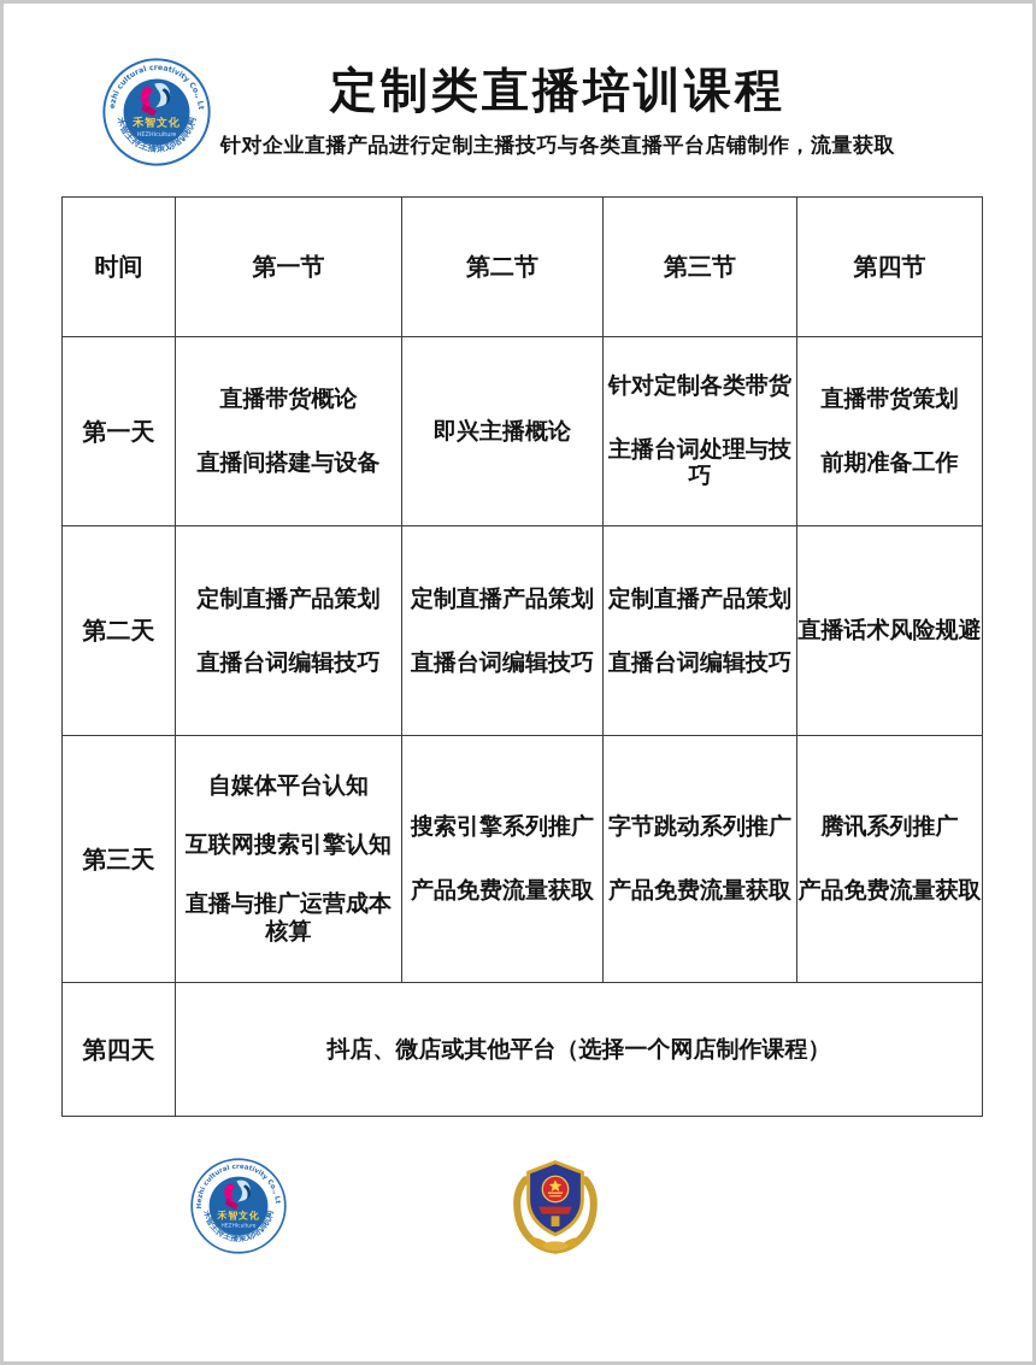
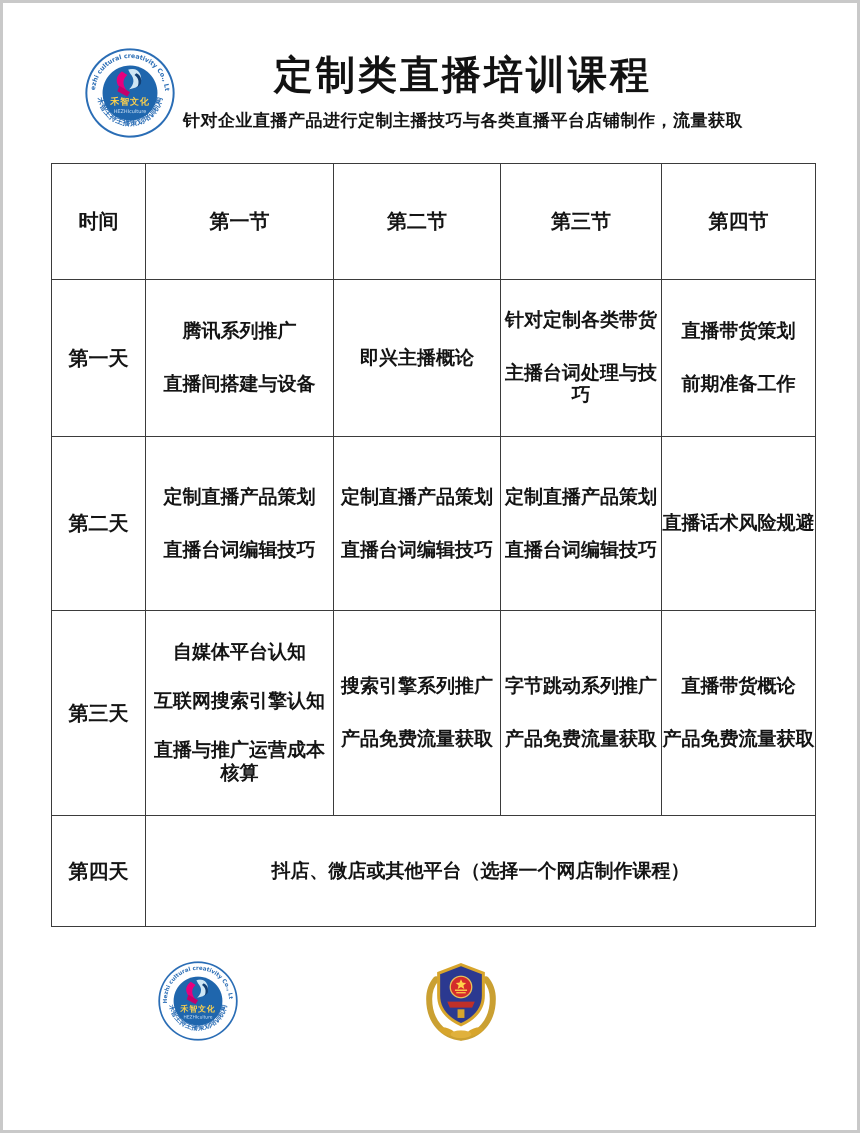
  定制类直播培训课程
  针对企业直播产品进行定制主播技巧与各类直播平台店铺制作，流量获取
  时间	第一节	第二节	第三节	第四节
- 第一天	直播带货概论 直播间搭建与设备	即兴主播概论	针对定制各类带货 主播台词处理与技巧	直播带货策划 前期准备工作
+ 第一天	腾讯系列推广 直播间搭建与设备	即兴主播概论	针对定制各类带货 主播台词处理与技巧	直播带货策划 前期准备工作
  第二天	定制直播产品策划 直播台词编辑技巧	定制直播产品策划 直播台词编辑技巧	定制直播产品策划 直播台词编辑技巧	直播话术风险规避
- 第三天	自媒体平台认知 互联网搜索引擎认知 直播与推广运营成本核算	搜索引擎系列推广 产品免费流量获取	字节跳动系列推广 产品免费流量获取	腾讯系列推广 产品免费流量获取
+ 第三天	自媒体平台认知 互联网搜索引擎认知 直播与推广运营成本核算	搜索引擎系列推广 产品免费流量获取	字节跳动系列推广 产品免费流量获取	直播带货概论 产品免费流量获取
  第四天	抖店、微店或其他平台（选择一个网店制作课程）
